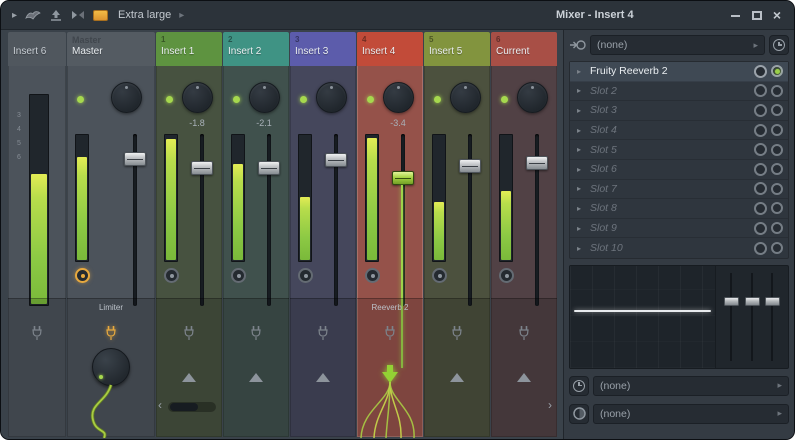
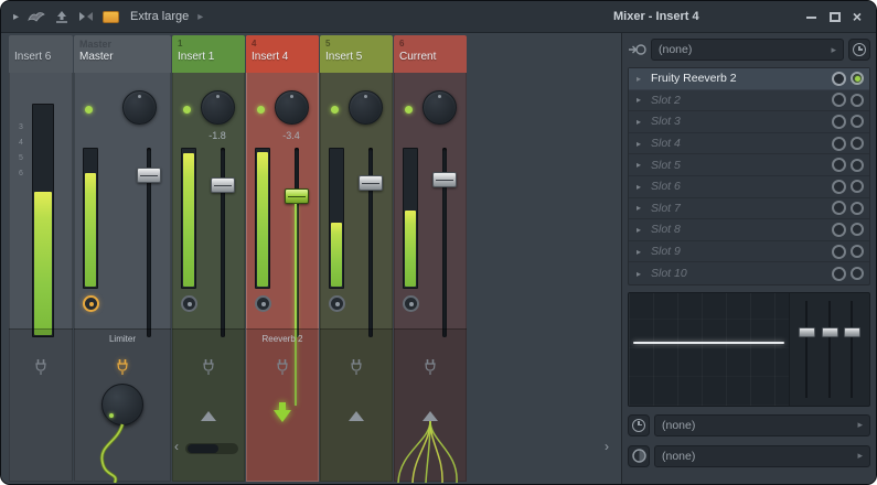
  ▸
  Extra large
  ▸
  Mixer - Insert 4
  ×
  Insert 6
  Master
  Limiter
  1
  Insert 1
  -1.8
- 2
- Insert 2
- -2.1
- 3
- Insert 3
  4
  Insert 4
  -3.4
  Reeverb 2
  5
  Insert 5
  6
  Current
  ‹
  ›
  (none)
  ▸
  ▸
  Fruity Reeverb 2
  ▸
  Slot 2
  ▸
  Slot 3
  ▸
  Slot 4
  ▸
  Slot 5
  ▸
  Slot 6
  ▸
  Slot 7
  ▸
  Slot 8
  ▸
  Slot 9
  ▸
  Slot 10
  (none)
  ▸
  (none)
  ▸
